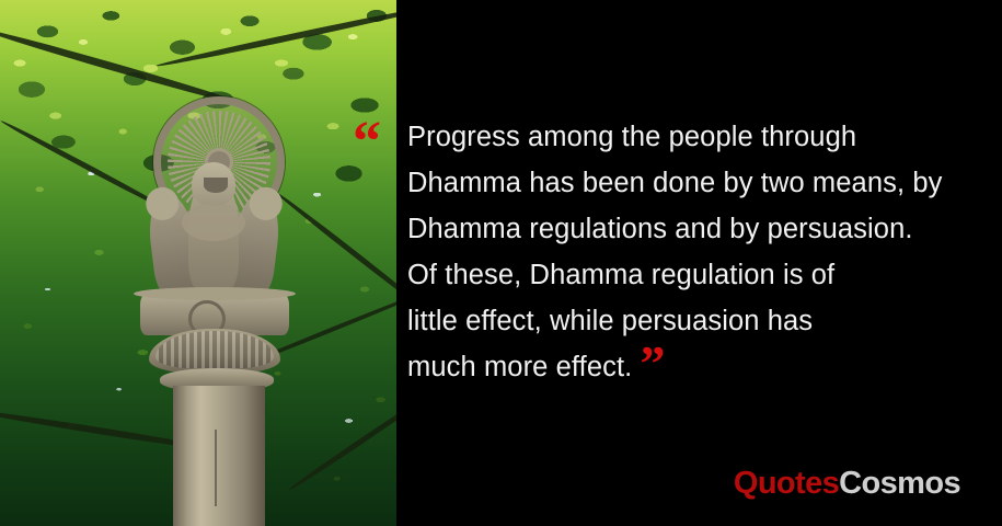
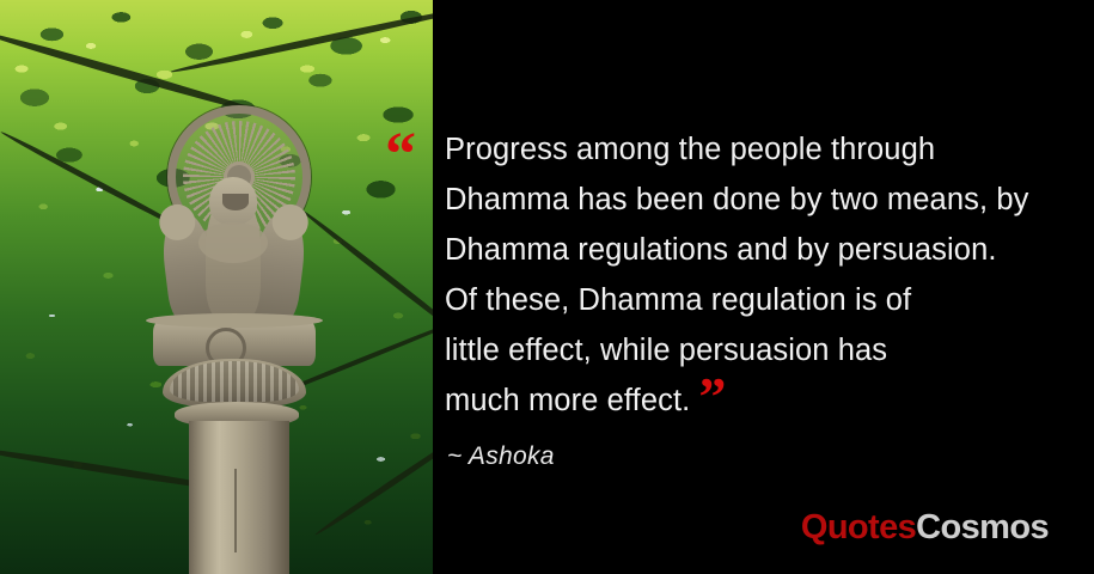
  “
  Progress among the people through
  Dhamma has been done by two means, by
  Dhamma regulations and by persuasion.
  Of these, Dhamma regulation is of
  little effect, while persuasion has
  much more effect. ”
+ ~ Ashoka
  QuotesCosmos
